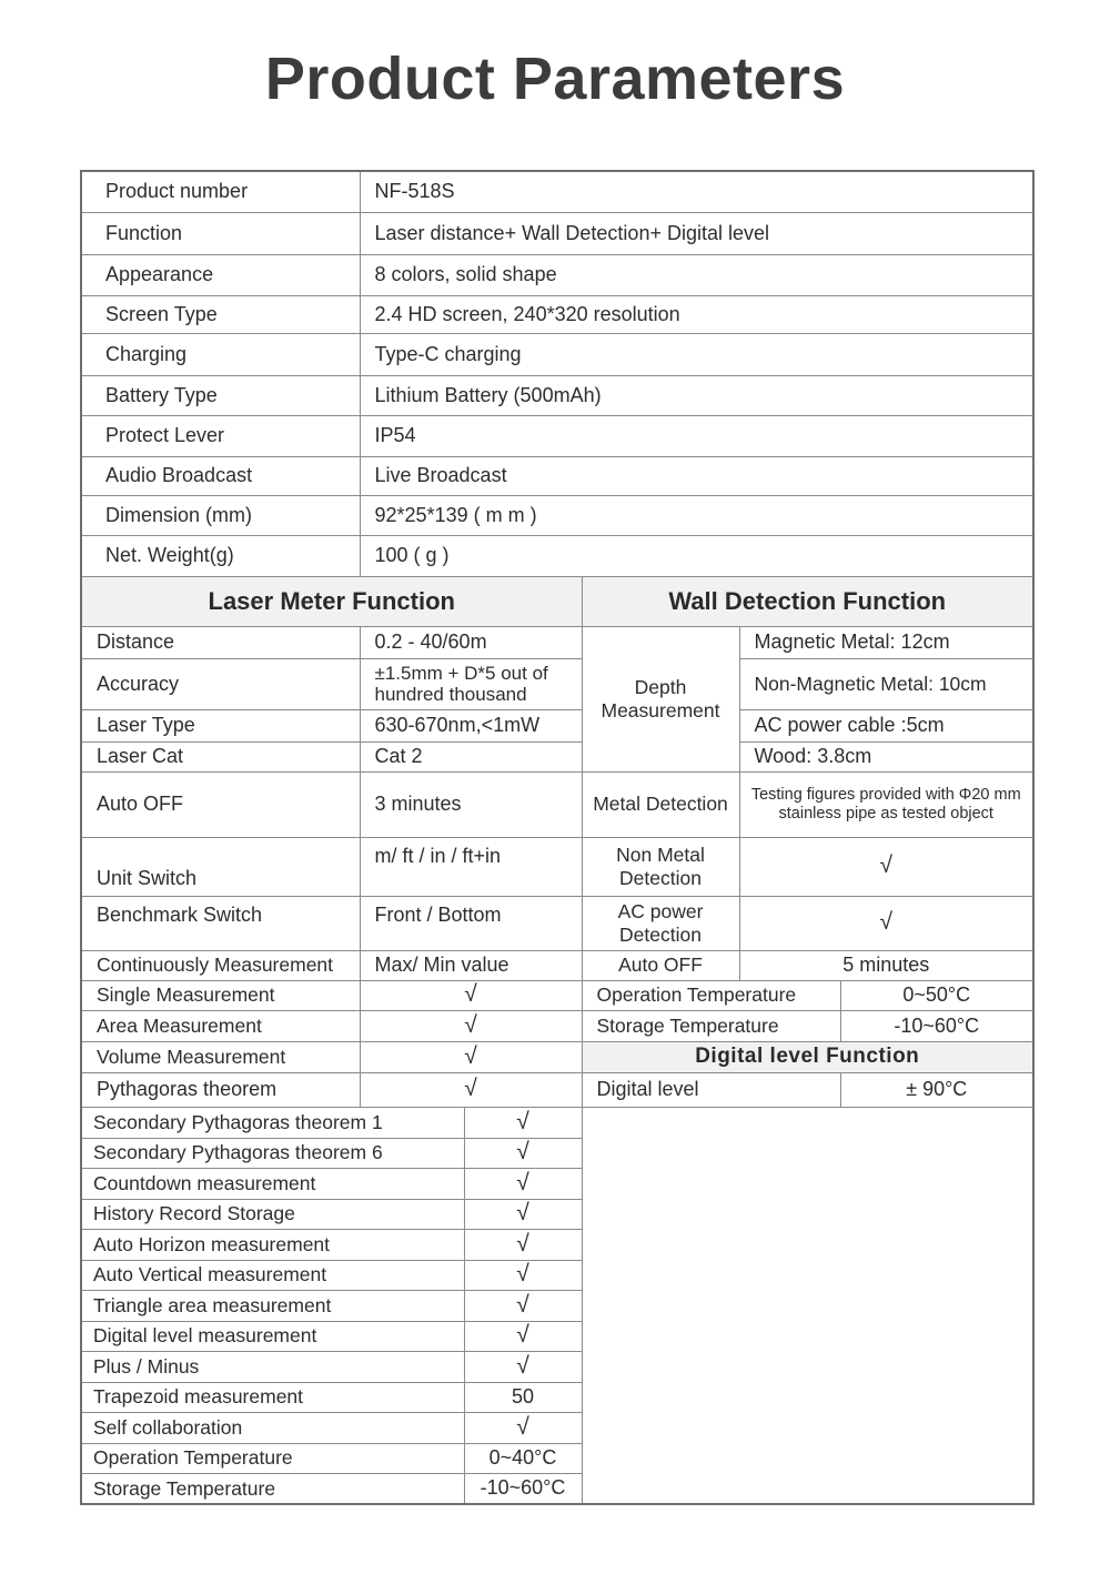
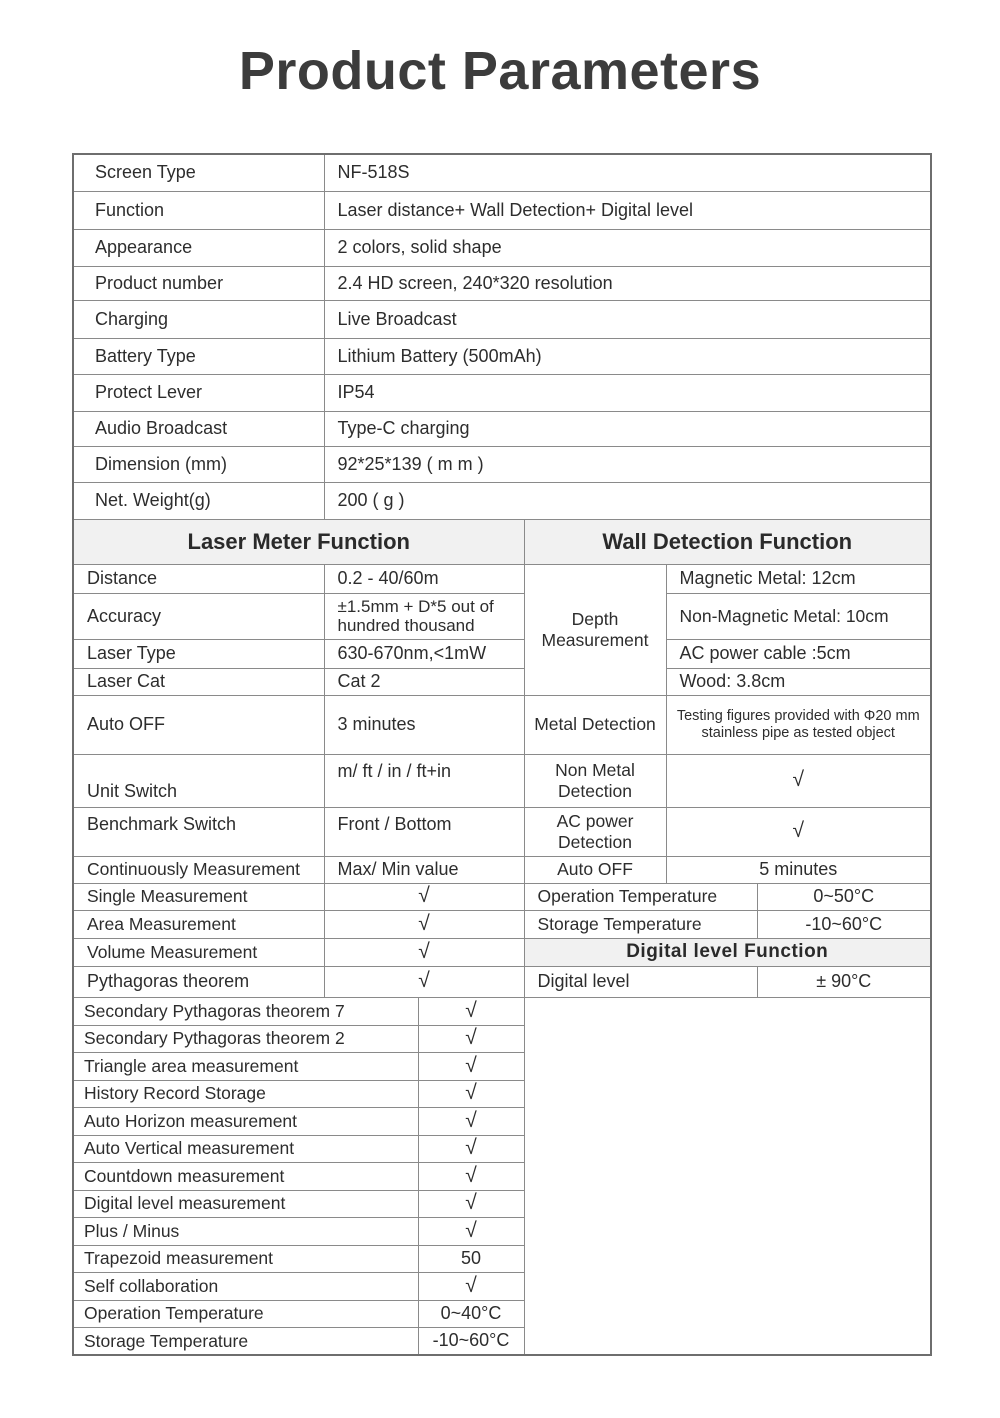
  Product Parameters
- Product number	NF-518S
+ Screen Type	NF-518S
  Function	Laser distance+ Wall Detection+ Digital level
- Appearance	8 colors, solid shape
+ Appearance	2 colors, solid shape
- Screen Type	2.4 HD screen, 240*320 resolution
+ Product number	2.4 HD screen, 240*320 resolution
- Charging	Type-C charging
+ Charging	Live Broadcast
  Battery Type	Lithium Battery (500mAh)
  Protect Lever	IP54
- Audio Broadcast	Live Broadcast
+ Audio Broadcast	Type-C charging
  Dimension (mm)	92*25*139 ( m m )
- Net. Weight(g)	100 ( g )
+ Net. Weight(g)	200 ( g )
  Laser Meter Function	Wall Detection Function
  Distance	0.2 - 40/60m	Depth Measurement	Magnetic Metal: 12cm
  Accuracy	±1.5mm + D*5 out of hundred thousand	Non-Magnetic Metal: 10cm
  Laser Type	630-670nm,<1mW	AC power cable :5cm
  Laser Cat	Cat 2	Wood: 3.8cm
  Auto OFF	3 minutes	Metal Detection	Testing figures provided with Φ20 mm stainless pipe as tested object
  Unit Switch	m/ ft / in / ft+in	Non Metal Detection	√
  Benchmark Switch	Front / Bottom	AC power Detection	√
  Continuously Measurement	Max/ Min value	Auto OFF	5 minutes
  Single Measurement	√	Operation Temperature	0~50°C
  Area Measurement	√	Storage Temperature	-10~60°C
  Volume Measurement	√	Digital level Function
  Pythagoras theorem	√	Digital level	± 90°C
- Secondary Pythagoras theorem 1	√
+ Secondary Pythagoras theorem 7	√
- Secondary Pythagoras theorem 6	√
+ Secondary Pythagoras theorem 2	√
- Countdown measurement	√
+ Triangle area measurement	√
  History Record Storage	√
  Auto Horizon measurement	√
  Auto Vertical measurement	√
- Triangle area measurement	√
+ Countdown measurement	√
  Digital level measurement	√
  Plus / Minus	√
  Trapezoid measurement	50
  Self collaboration	√
  Operation Temperature	0~40°C
  Storage Temperature	-10~60°C
